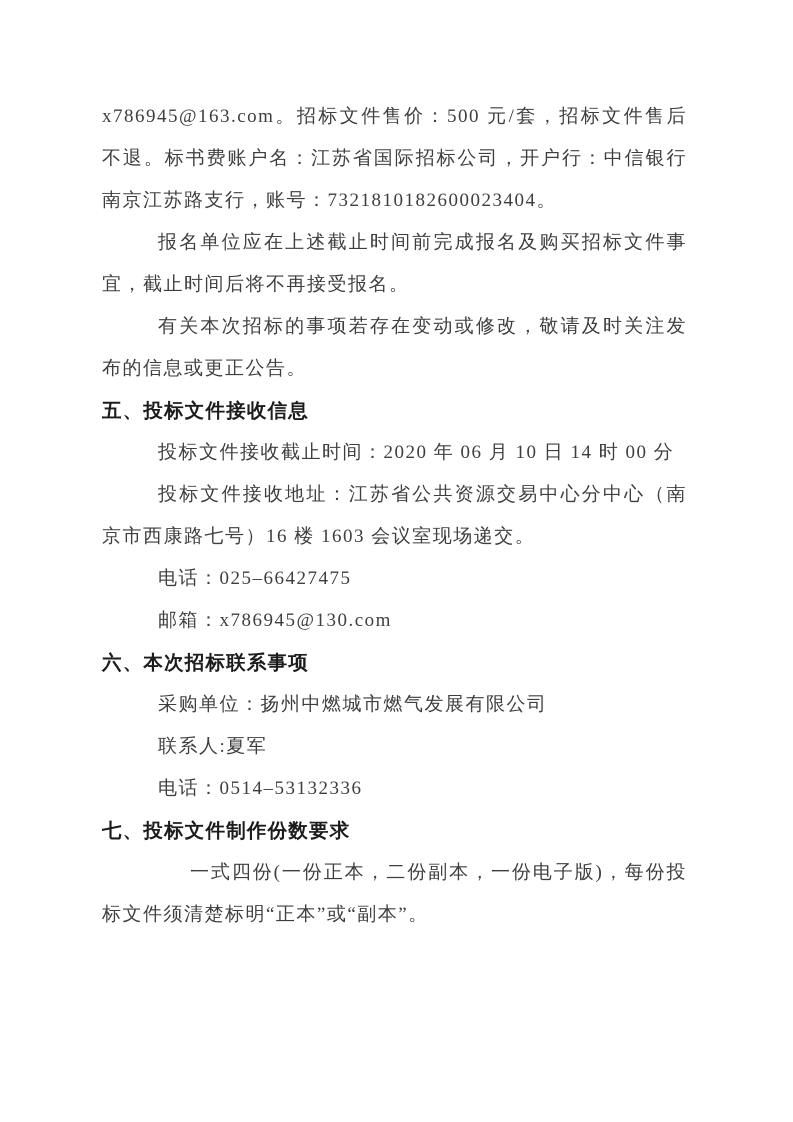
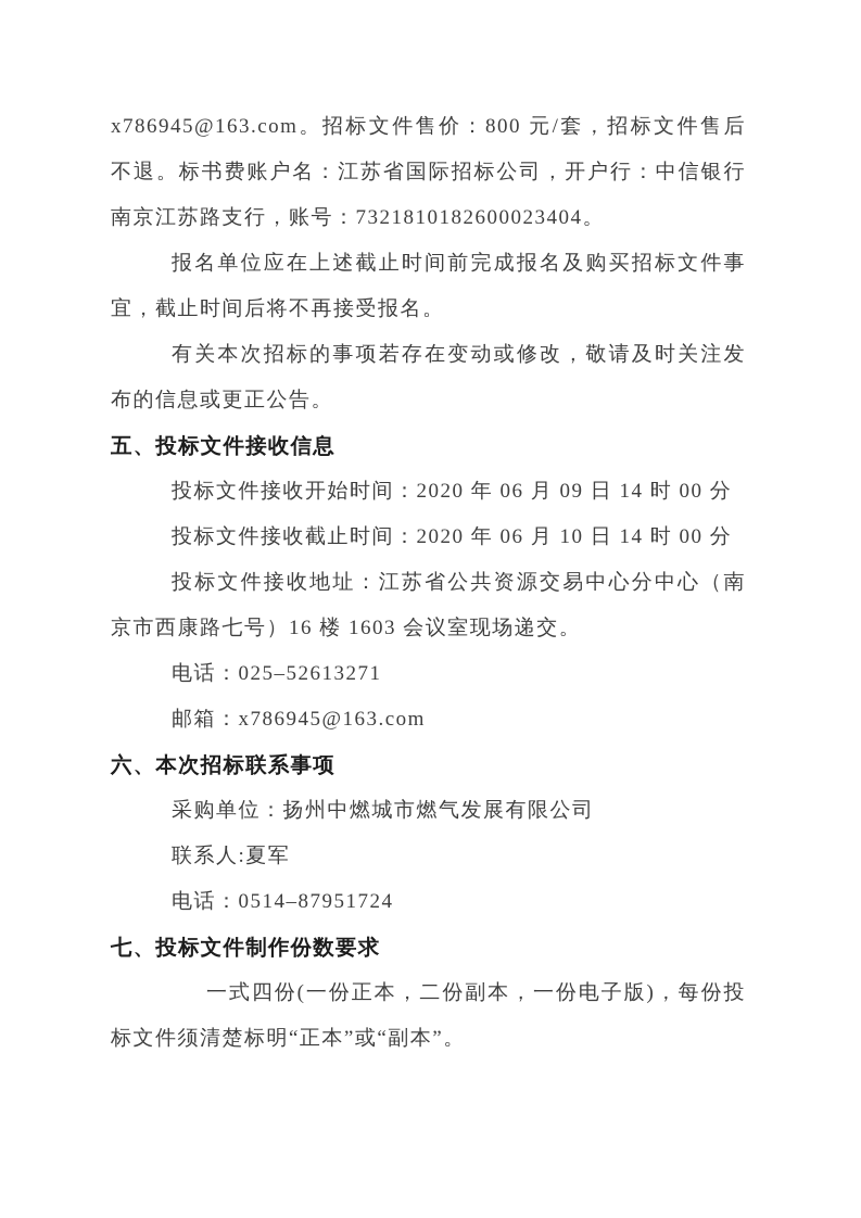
- x786945@163.com。招标文件售价：500 元/套，招标文件售后不退。标书费账户名：江苏省国际招标公司，开户行：中信银行南京江苏路支行，账号：7321810182600023404。
+ x786945@163.com。招标文件售价：800 元/套，招标文件售后不退。标书费账户名：江苏省国际招标公司，开户行：中信银行南京江苏路支行，账号：7321810182600023404。
  报名单位应在上述截止时间前完成报名及购买招标文件事宜，截止时间后将不再接受报名。
  有关本次招标的事项若存在变动或修改，敬请及时关注发布的信息或更正公告。
  五、投标文件接收信息
+ 投标文件接收开始时间：2020 年 06 月 09 日 14 时 00 分
  投标文件接收截止时间：2020 年 06 月 10 日 14 时 00 分
  投标文件接收地址：江苏省公共资源交易中心分中心（南京市西康路七号）16 楼 1603 会议室现场递交。
- 电话：025–66427475
+ 电话：025–52613271
- 邮箱：x786945@130.com
+ 邮箱：x786945@163.com
  六、本次招标联系事项
  采购单位：扬州中燃城市燃气发展有限公司
  联系人:夏军
- 电话：0514–53132336
+ 电话：0514–87951724
  七、投标文件制作份数要求
  一式四份(一份正本，二份副本，一份电子版)，每份投标文件须清楚标明“正本”或“副本”。
